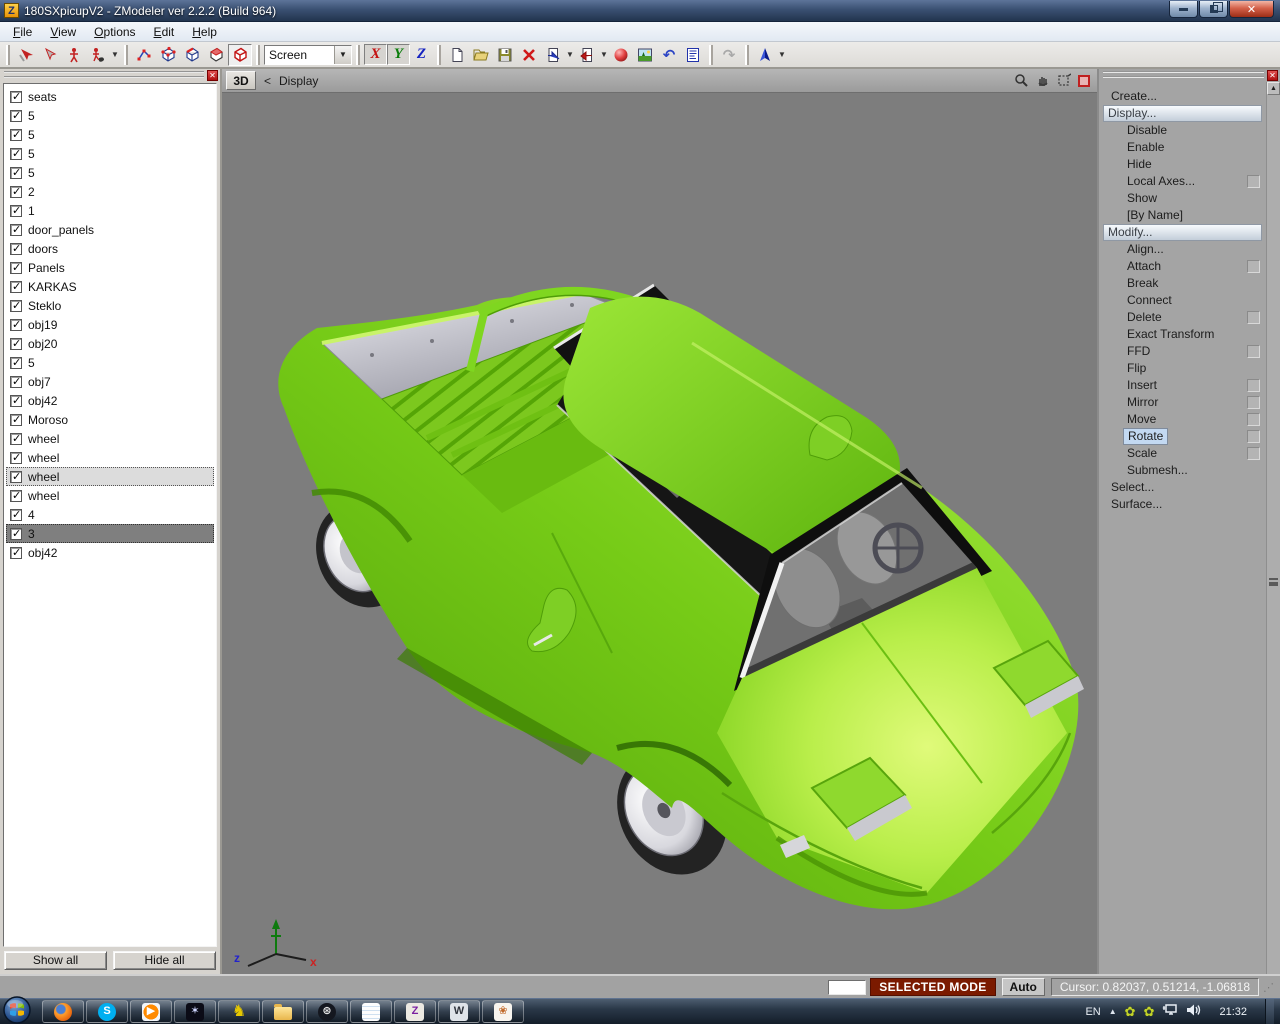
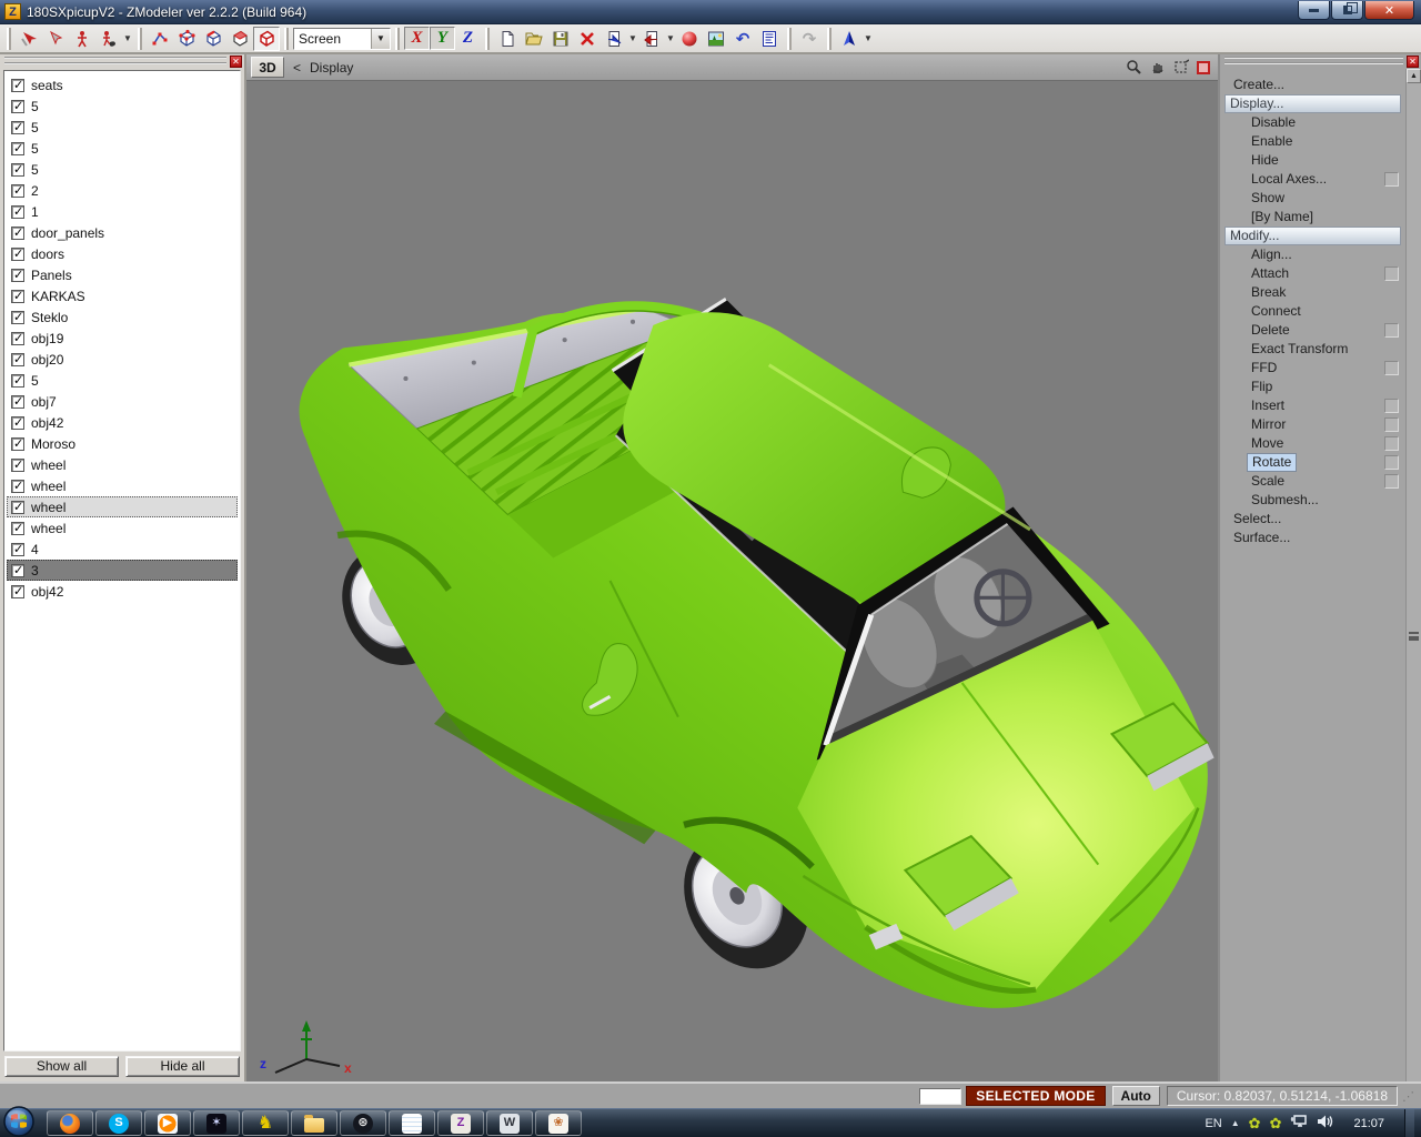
  Z
  180SXpicupV2 - ZModeler ver 2.2.2 (Build 964)
  ✕
- File
- View
- Options
- Edit
- Help
  ▼
  Screen
  ▼
  X
  Y
  Z
  ▼
  ▼
  ↶
  ↷
  ▼
  ✕
  seats
  5
  5
  5
  5
  2
  1
  door_panels
  doors
  Panels
  KARKAS
  Steklo
  obj19
  obj20
  5
  obj7
  obj42
  Moroso
  wheel
  wheel
  wheel
  wheel
  4
  3
  obj42
  Show all
  Hide all
  3D
  <
  Display
  z
  x
  ✕
  Create...
  Display...
  Disable
  Enable
  Hide
  Local Axes...
  Show
  [By Name]
  Modify...
  Align...
  Attach
  Break
  Connect
  Delete
  Exact Transform
  FFD
  Flip
  Insert
  Mirror
  Move
  Rotate
  Scale
  Submesh...
  Select...
  Surface...
  SELECTED MODE
  Auto
  Cursor: 0.82037, 0.51214, -1.06818
  ⋰
  S
  ▶
  ✶
  ♞
  ⊛
  Z
  W
  ❀
  EN
  ▲
  ✿
  ✿
- 21:32
+ 21:07
